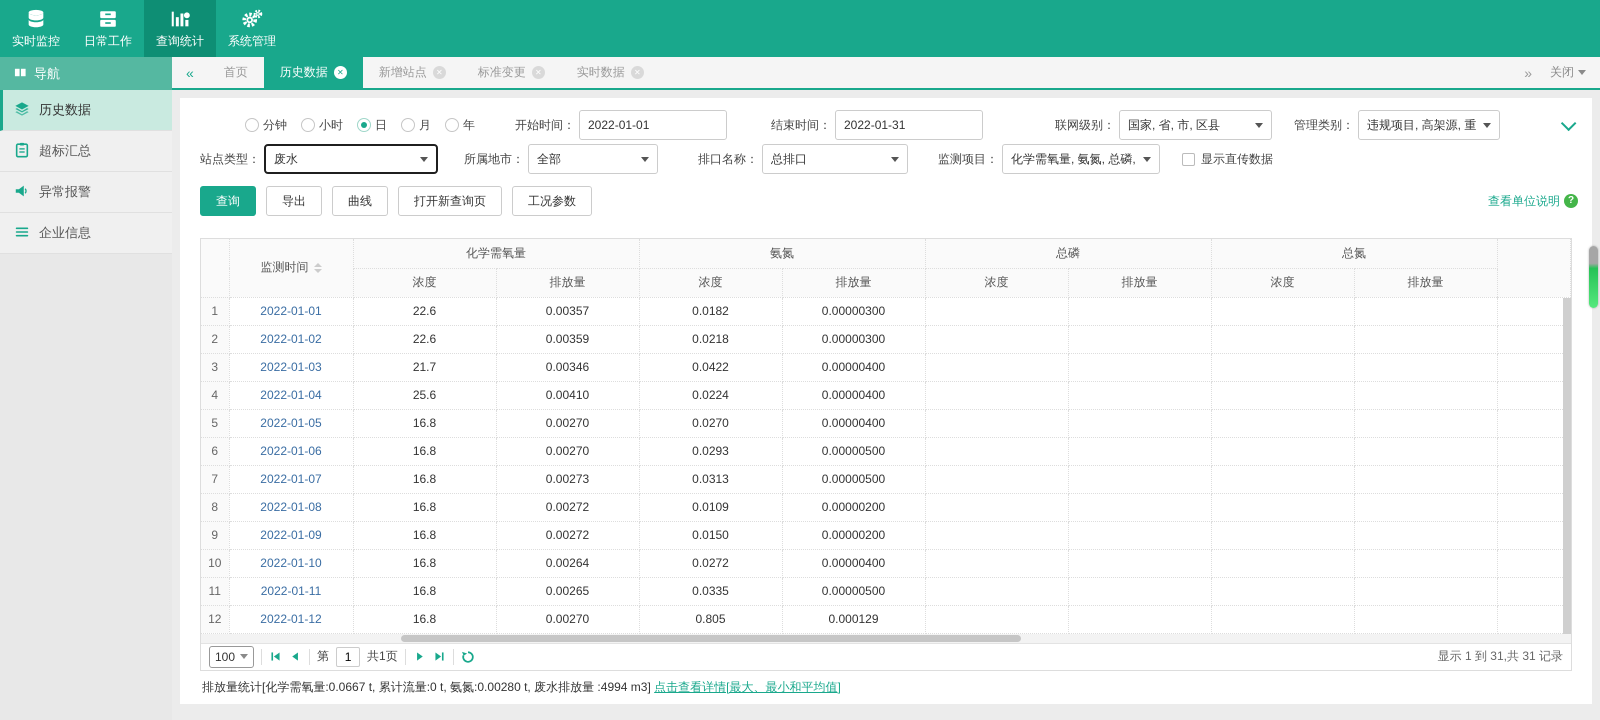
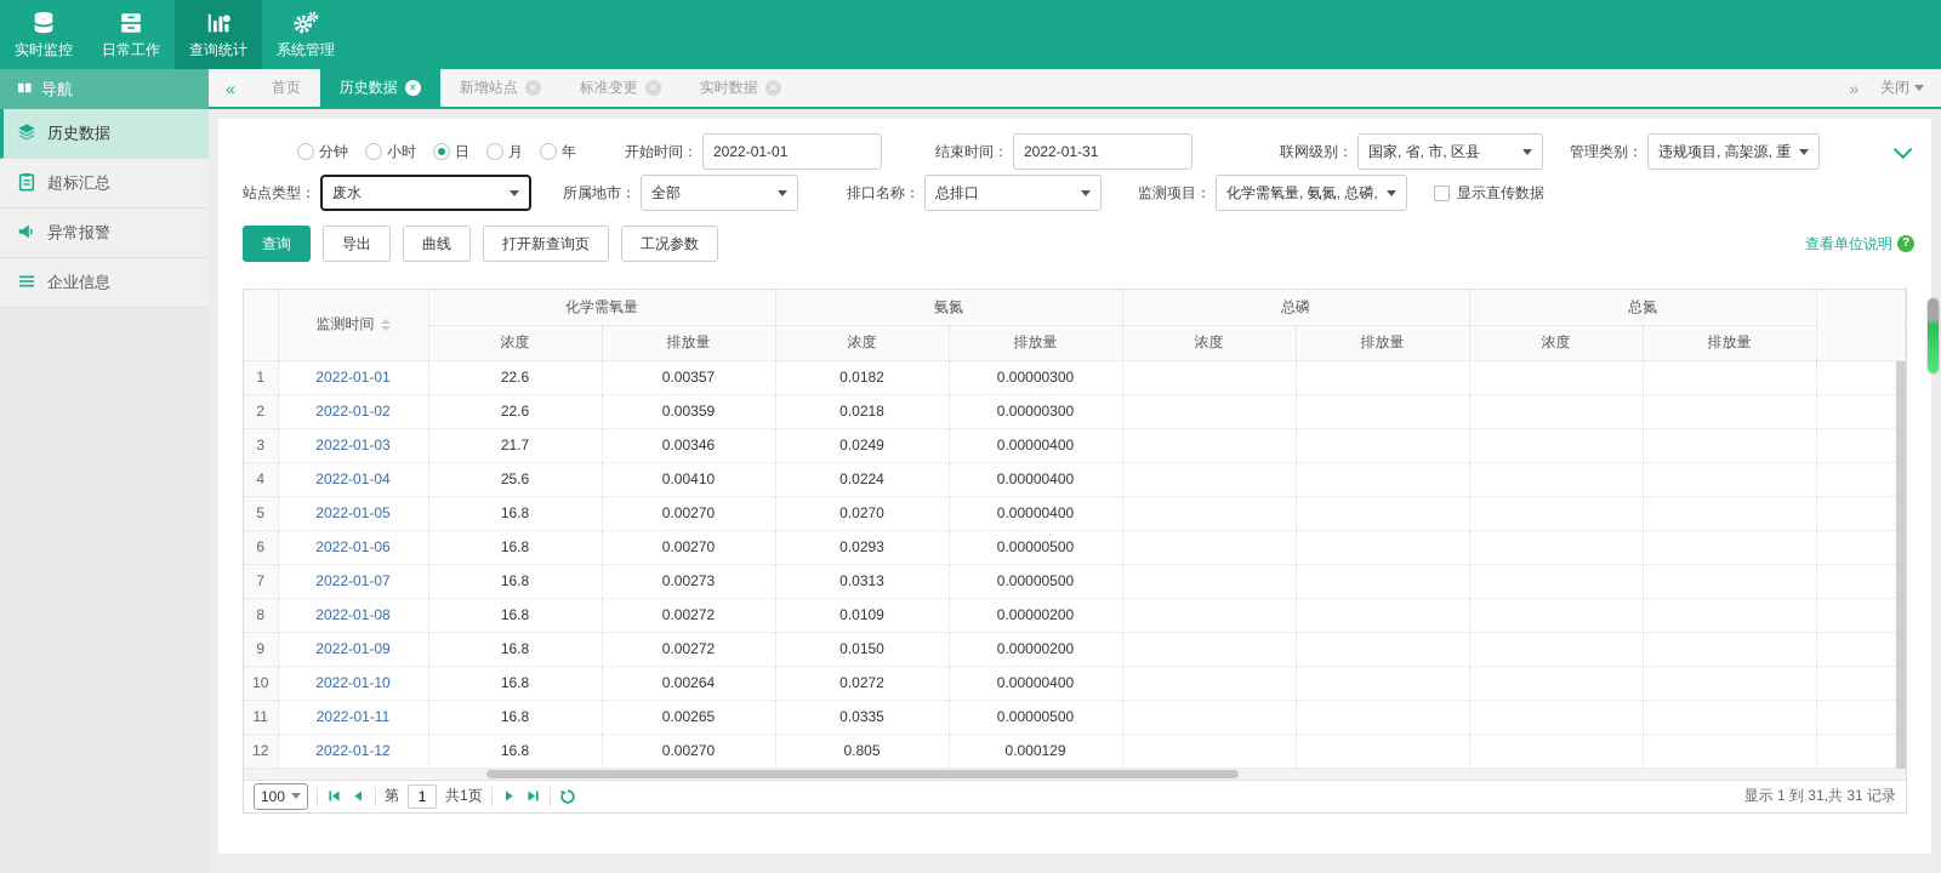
  实时监控
  日常工作
  查询统计
  系统管理
  导航
  历史数据
  超标汇总
  异常报警
  企业信息
  «
  首页
  历史数据
  ✕
  新增站点
  ✕
  标准变更
  ✕
  实时数据
  ✕
  »
  关闭
  分钟
  小时
  日
  月
  年
  开始时间：
  2022-01-01
  结束时间：
  2022-01-31
  联网级别：
  国家, 省, 市, 区县
  管理类别：
  违规项目, 高架源, 重
  站点类型：
  废水
  所属地市：
  全部
  排口名称：
  总排口
  监测项目：
  化学需氧量, 氨氮, 总磷,
  显示直传数据
  查询
  导出
  曲线
  打开新查询页
  工况参数
  查看单位说明
  ?
  	监测时间	化学需氧量	氨氮	总磷	总氮
  浓度	排放量	浓度	排放量	浓度	排放量	浓度	排放量
  1	2022-01-01	22.6	0.00357	0.0182	0.00000300
  2	2022-01-02	22.6	0.00359	0.0218	0.00000300
- 3	2022-01-03	21.7	0.00346	0.0422	0.00000400
+ 3	2022-01-03	21.7	0.00346	0.0249	0.00000400
  4	2022-01-04	25.6	0.00410	0.0224	0.00000400
  5	2022-01-05	16.8	0.00270	0.0270	0.00000400
  6	2022-01-06	16.8	0.00270	0.0293	0.00000500
  7	2022-01-07	16.8	0.00273	0.0313	0.00000500
  8	2022-01-08	16.8	0.00272	0.0109	0.00000200
  9	2022-01-09	16.8	0.00272	0.0150	0.00000200
  10	2022-01-10	16.8	0.00264	0.0272	0.00000400
  11	2022-01-11	16.8	0.00265	0.0335	0.00000500
  12	2022-01-12	16.8	0.00270	0.805	0.000129
  100
  第
  1
  共1页
  显示 1 到 31,共 31 记录
- 排放量统计[化学需氧量:0.0667 t, 累计流量:0 t, 氨氮:0.00280 t, 废水排放量 :4994 m3] 点击查看详情[最大、最小和平均值]
